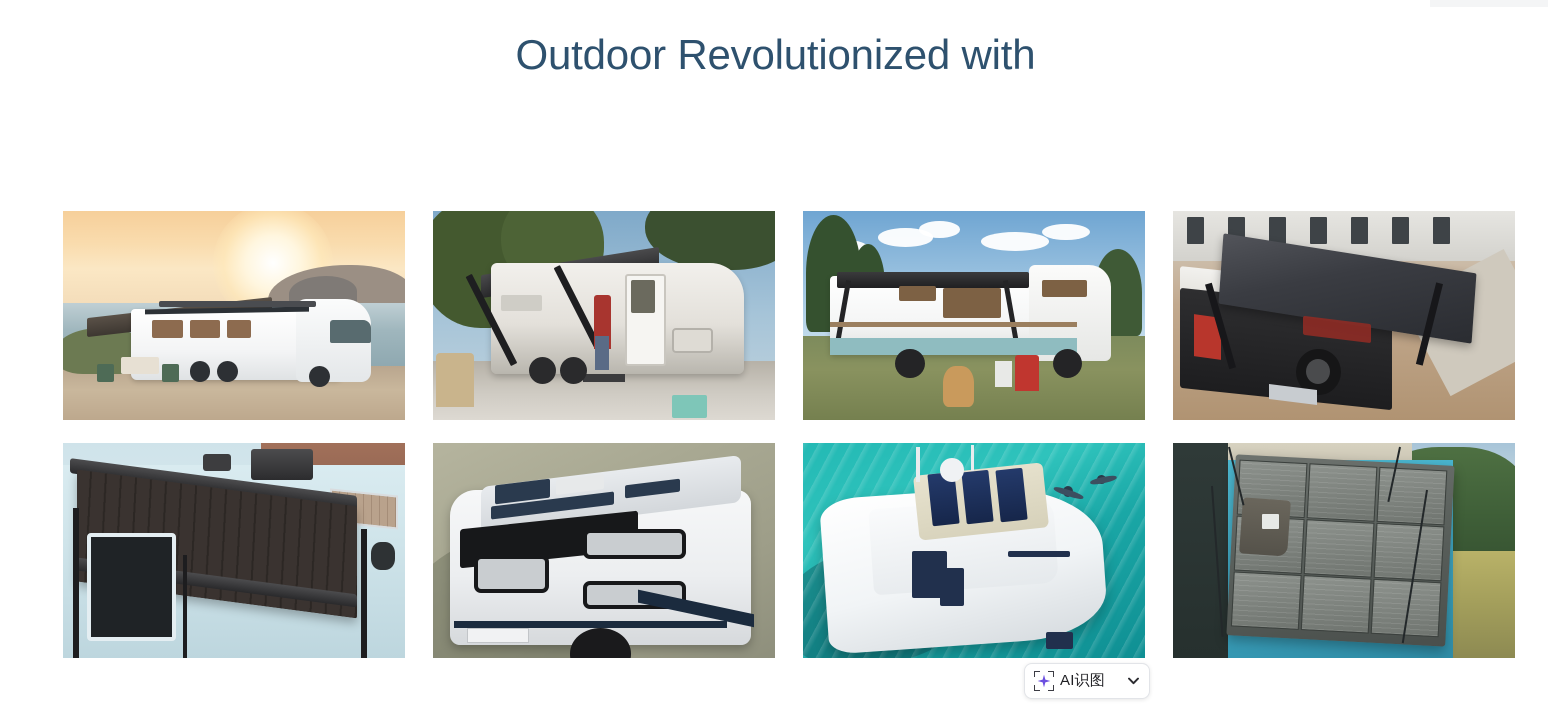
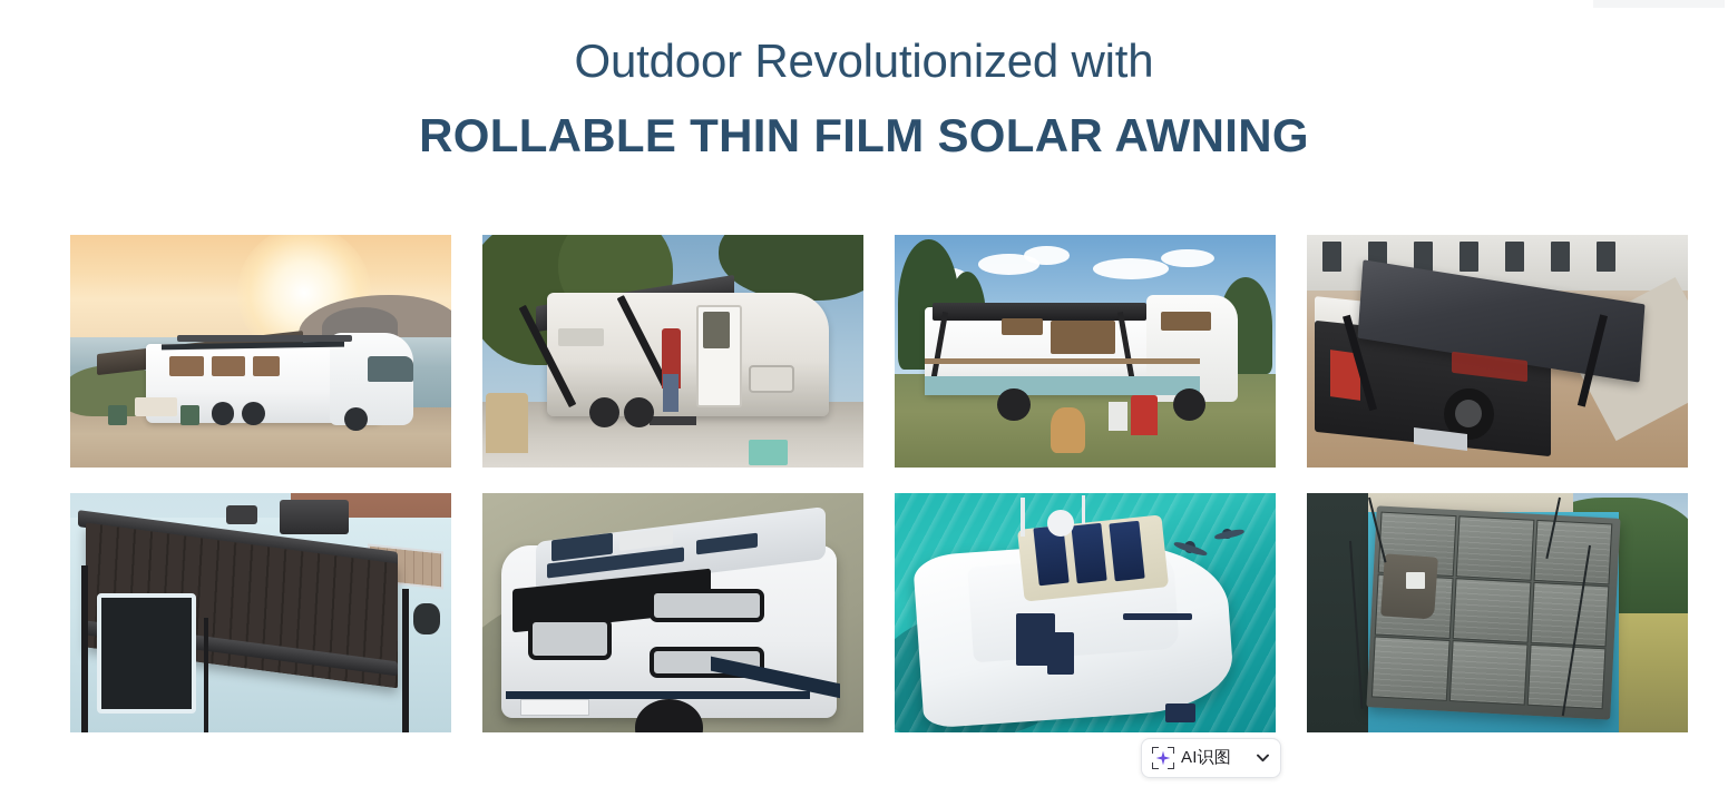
  Outdoor Revolutionized with
+ ROLLABLE THIN FILM SOLAR AWNING
  AI识图
